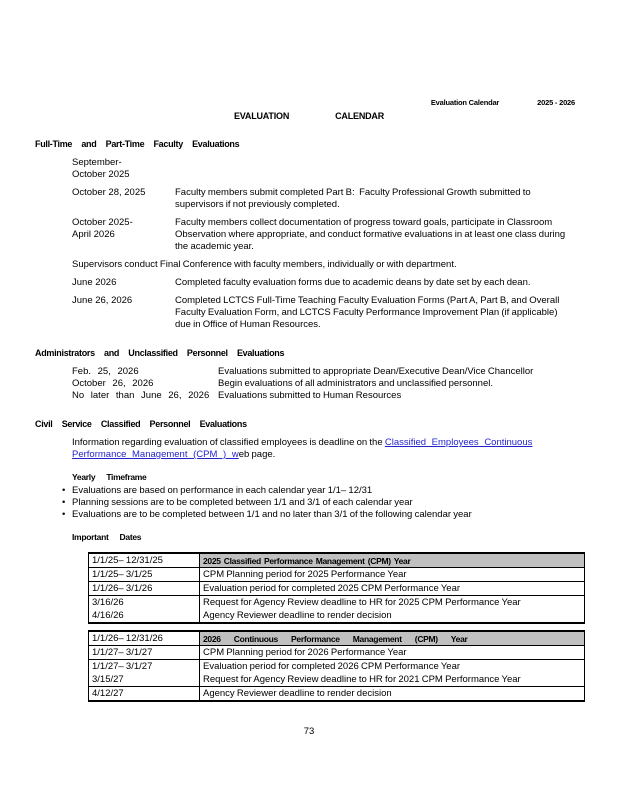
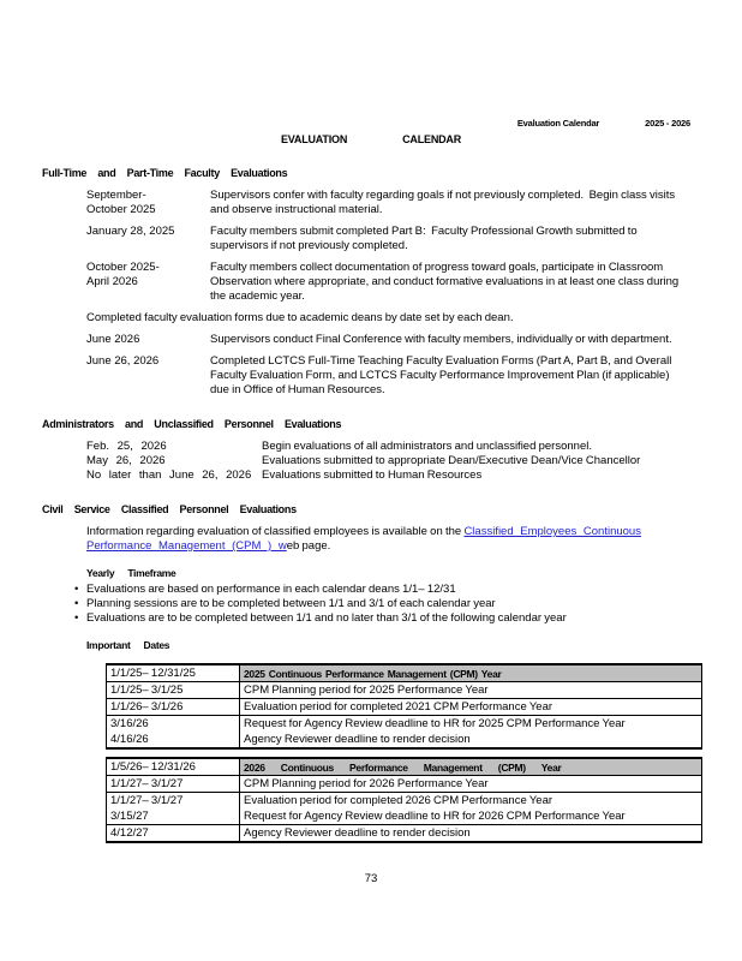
  Evaluation Calendar
  2025 - 2026
  EVALUATION
  CALENDAR
  Full-Time and Part-Time Faculty Evaluations
  September-
  October 2025
+ Supervisors confer with faculty regarding goals if not previously completed. Begin class visits and observe instructional material.
- October 28, 2025
+ January 28, 2025
  Faculty members submit completed Part B: Faculty Professional Growth submitted to supervisors if not previously completed.
  October 2025-
  April 2026
  Faculty members collect documentation of progress toward goals, participate in Classroom Observation where appropriate, and conduct formative evaluations in at least one class during the academic year.
- Supervisors conduct Final Conference with faculty members, individually or with department.
+ Completed faculty evaluation forms due to academic deans by date set by each dean.
  June 2026
- Completed faculty evaluation forms due to academic deans by date set by each dean.
+ Supervisors conduct Final Conference with faculty members, individually or with department.
  June 26, 2026
  Completed LCTCS Full-Time Teaching Faculty Evaluation Forms (Part A, Part B, and Overall Faculty Evaluation Form, and LCTCS Faculty Performance Improvement Plan (if applicable) due in Office of Human Resources.
  Administrators and Unclassified Personnel Evaluations
  Feb. 25, 2026
- Evaluations submitted to appropriate Dean/Executive Dean/Vice Chancellor
+ Begin evaluations of all administrators and unclassified personnel.
- October 26, 2026
+ May 26, 2026
- Begin evaluations of all administrators and unclassified personnel.
+ Evaluations submitted to appropriate Dean/Executive Dean/Vice Chancellor
  No later than June 26, 2026
  Evaluations submitted to Human Resources
  Civil Service Classified Personnel Evaluations
- Information regarding evaluation of classified employees is deadline on the Classified Employees Continuous Performance Management (CPM ) web page.
+ Information regarding evaluation of classified employees is available on the Classified Employees Continuous Performance Management (CPM ) web page.
  Yearly Timeframe
- Evaluations are based on performance in each calendar year 1/1– 12/31
+ Evaluations are based on performance in each calendar deans 1/1– 12/31
  Planning sessions are to be completed between 1/1 and 3/1 of each calendar year
  Evaluations are to be completed between 1/1 and no later than 3/1 of the following calendar year
  Important Dates
- 1/1/25– 12/31/25	2025 Classified Performance Management (CPM) Year
+ 1/1/25– 12/31/25	2025 Continuous Performance Management (CPM) Year
  1/1/25– 3/1/25	CPM Planning period for 2025 Performance Year
- 1/1/26– 3/1/26	Evaluation period for completed 2025 CPM Performance Year
+ 1/1/26– 3/1/26	Evaluation period for completed 2021 CPM Performance Year
  3/16/26	Request for Agency Review deadline to HR for 2025 CPM Performance Year
  4/16/26	Agency Reviewer deadline to render decision
- 1/1/26– 12/31/26	2026 Continuous Performance Management (CPM) Year
+ 1/5/26– 12/31/26	2026 Continuous Performance Management (CPM) Year
  1/1/27– 3/1/27	CPM Planning period for 2026 Performance Year
  1/1/27– 3/1/27	Evaluation period for completed 2026 CPM Performance Year
- 3/15/27	Request for Agency Review deadline to HR for 2021 CPM Performance Year
+ 3/15/27	Request for Agency Review deadline to HR for 2026 CPM Performance Year
  4/12/27	Agency Reviewer deadline to render decision
  73
